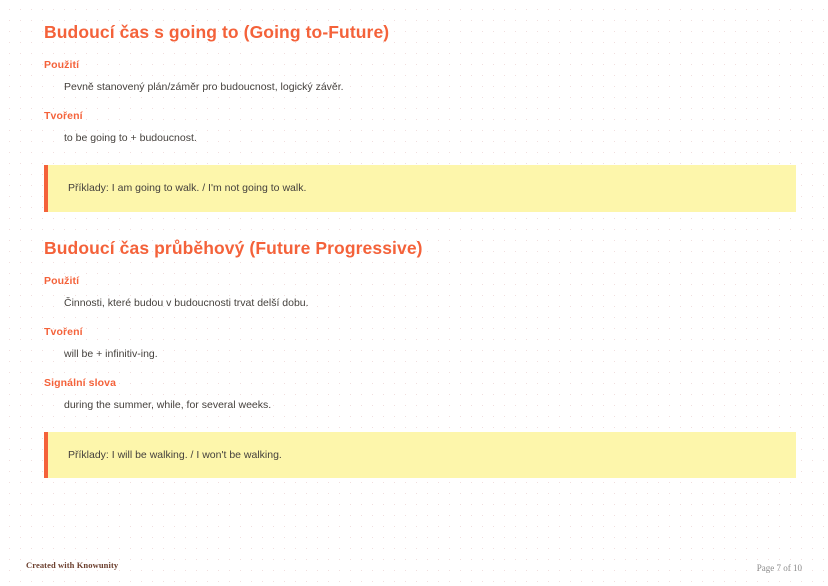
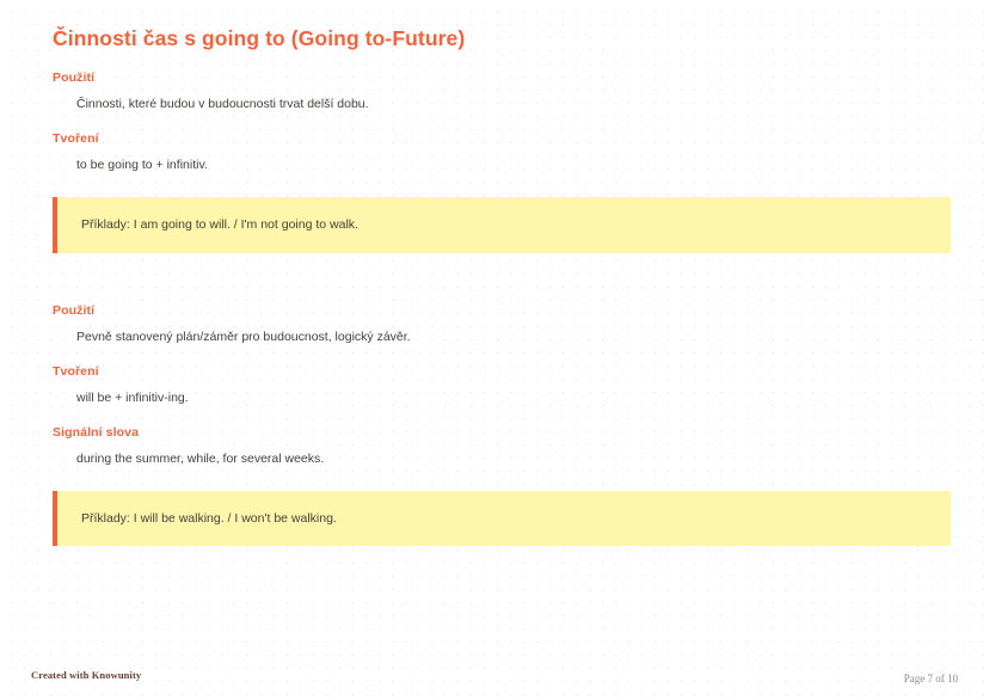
- Budoucí čas s going to (Going to-Future)
+ Činnosti čas s going to (Going to-Future)
  Použití
- Pevně stanovený plán/záměr pro budoucnost, logický závěr.
+ Činnosti, které budou v budoucnosti trvat delší dobu.
  Tvoření
- to be going to + budoucnost.
+ to be going to + infinitiv.
- Příklady: I am going to walk. / I'm not going to walk.
+ Příklady: I am going to will. / I'm not going to walk.
- Budoucí čas průběhový (Future Progressive)
  Použití
- Činnosti, které budou v budoucnosti trvat delší dobu.
+ Pevně stanovený plán/záměr pro budoucnost, logický závěr.
  Tvoření
  will be + infinitiv-ing.
  Signální slova
  during the summer, while, for several weeks.
  Příklady: I will be walking. / I won't be walking.
  Created with Knowunity
  Page 7 of 10
